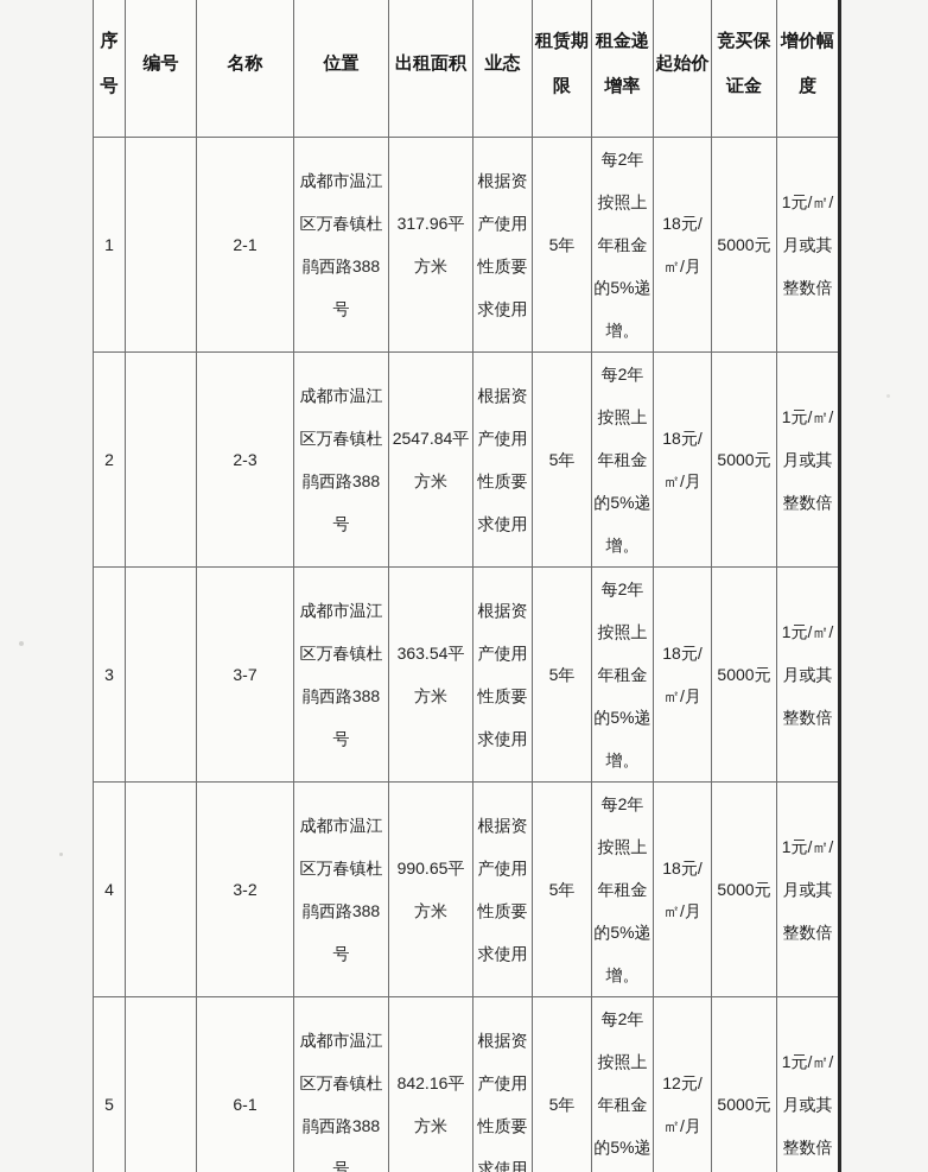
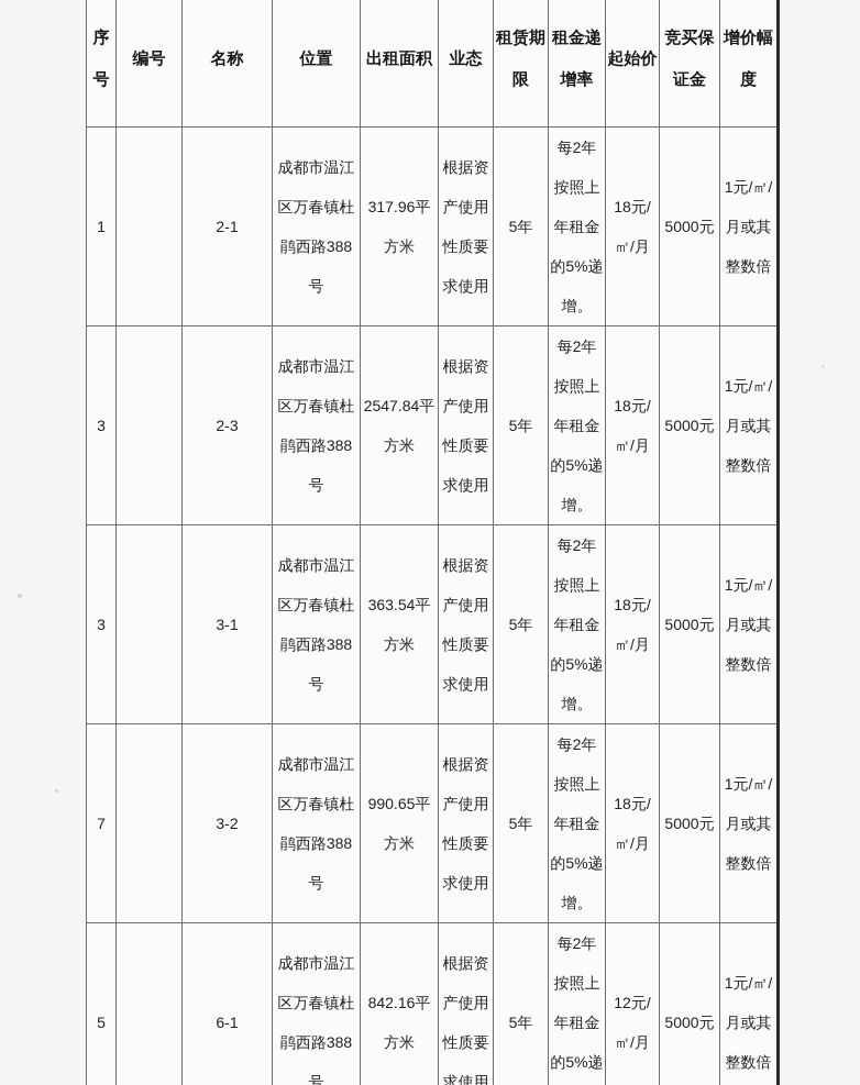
  序号	编号	名称	位置	出租面积	业态	租赁期限	租金递增率	起始价	竞买保证金	增价幅度
  1		2-1	成都市温江区万春镇杜鹃西路388号	317.96平方米	根据资产使用性质要求使用	5年	每2年按照上年租金的5%递增。	18元/㎡/月	5000元	1元/㎡/月或其整数倍
- 2		2-3	成都市温江区万春镇杜鹃西路388号	2547.84平方米	根据资产使用性质要求使用	5年	每2年按照上年租金的5%递增。	18元/㎡/月	5000元	1元/㎡/月或其整数倍
+ 3		2-3	成都市温江区万春镇杜鹃西路388号	2547.84平方米	根据资产使用性质要求使用	5年	每2年按照上年租金的5%递增。	18元/㎡/月	5000元	1元/㎡/月或其整数倍
- 3		3-7	成都市温江区万春镇杜鹃西路388号	363.54平方米	根据资产使用性质要求使用	5年	每2年按照上年租金的5%递增。	18元/㎡/月	5000元	1元/㎡/月或其整数倍
+ 3		3-1	成都市温江区万春镇杜鹃西路388号	363.54平方米	根据资产使用性质要求使用	5年	每2年按照上年租金的5%递增。	18元/㎡/月	5000元	1元/㎡/月或其整数倍
- 4		3-2	成都市温江区万春镇杜鹃西路388号	990.65平方米	根据资产使用性质要求使用	5年	每2年按照上年租金的5%递增。	18元/㎡/月	5000元	1元/㎡/月或其整数倍
+ 7		3-2	成都市温江区万春镇杜鹃西路388号	990.65平方米	根据资产使用性质要求使用	5年	每2年按照上年租金的5%递增。	18元/㎡/月	5000元	1元/㎡/月或其整数倍
  5		6-1	成都市温江区万春镇杜鹃西路388号	842.16平方米	根据资产使用性质要求使用	5年	每2年按照上年租金的5%递	12元/㎡/月	5000元	1元/㎡/月或其整数倍
